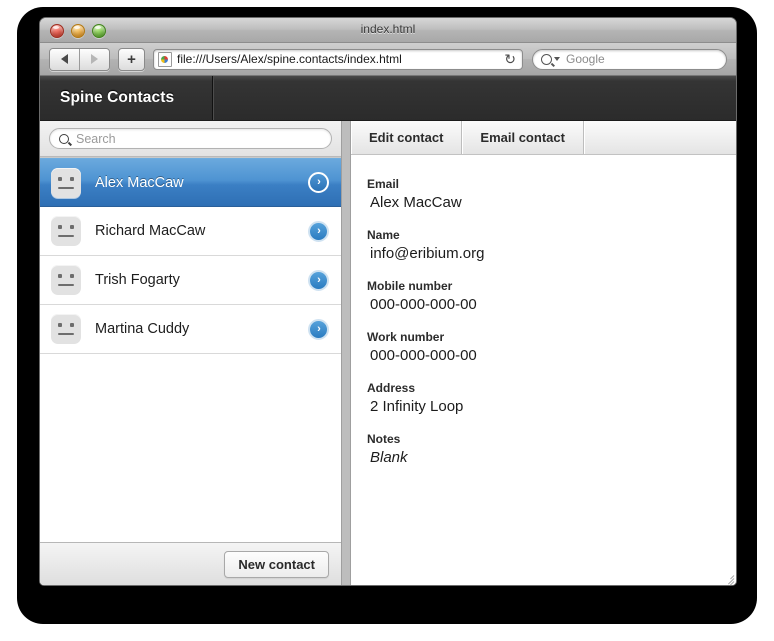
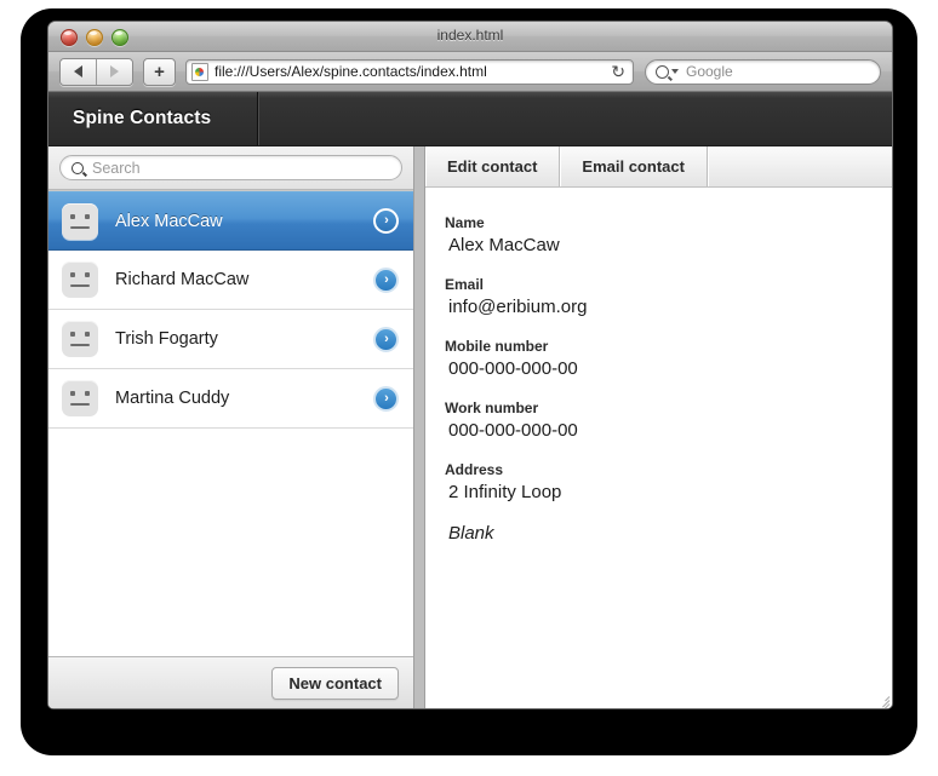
  index.html
  +
  file:///Users/Alex/spine.contacts/index.html
  ↻
  Google
  Spine Contacts
  Search
  Alex MacCaw
  ›
  Richard MacCaw
  ›
  Trish Fogarty
  ›
  Martina Cuddy
  ›
  New contact
  Edit contact
  Email contact
- Email
+ Name
  Alex MacCaw
- Name
+ Email
  info@eribium.org
  Mobile number
  000-000-000-00
  Work number
  000-000-000-00
  Address
  2 Infinity Loop
- Notes
  Blank
